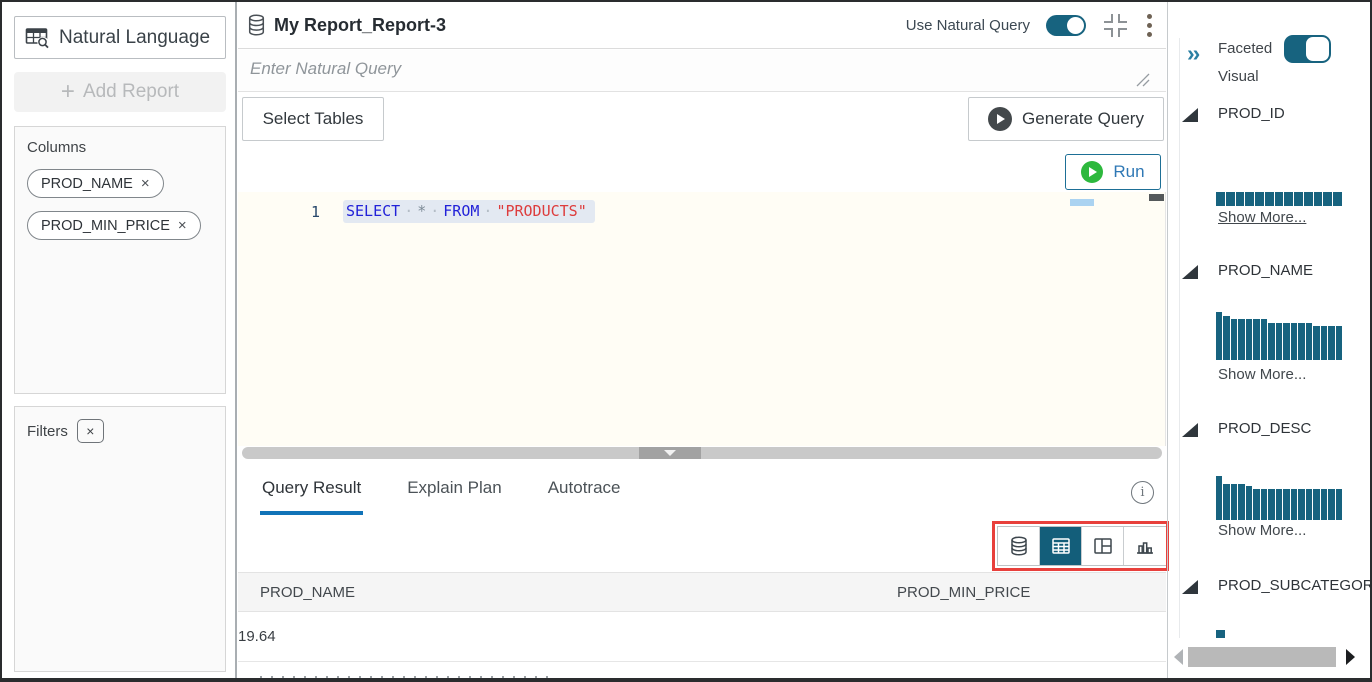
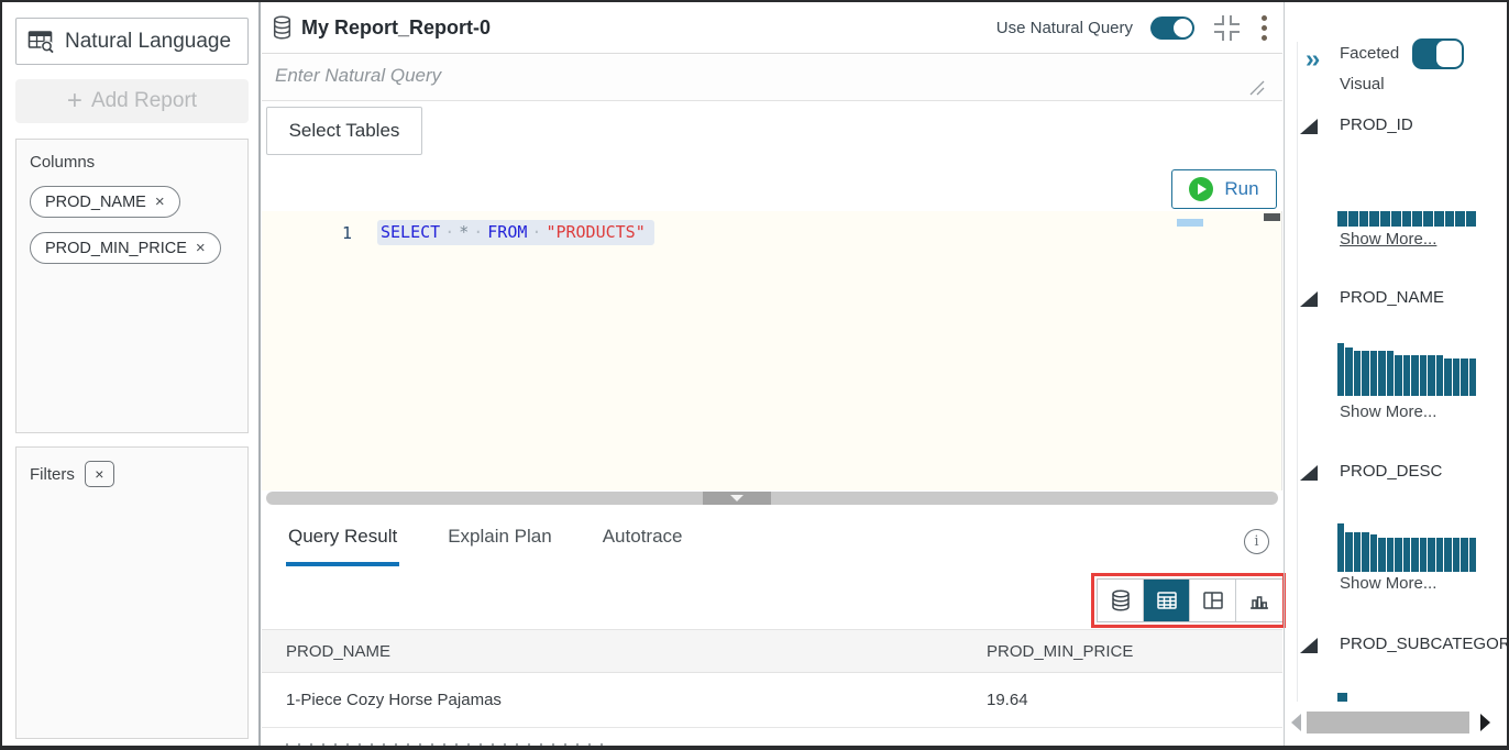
  Natural Language
  +
  Add Report
  Columns
  PROD_NAME
  ×
  PROD_MIN_PRICE
  ×
  Filters
  ×
- My Report_Report-3
+ My Report_Report-0
  Use Natural Query
  Enter Natural Query
  Select Tables
- Generate Query
  Run
  1
  SELECT · * · FROM · "PRODUCTS"
  Query Result
  Explain Plan
  Autotrace
  i
  PROD_NAME
  PROD_MIN_PRICE
+ 1-Piece Cozy Horse Pajamas
  19.64
  ››
  Faceted
  Visual
  PROD_ID
  Show More...
  PROD_NAME
  Show More...
  PROD_DESC
  Show More...
  PROD_SUBCATEGOR
